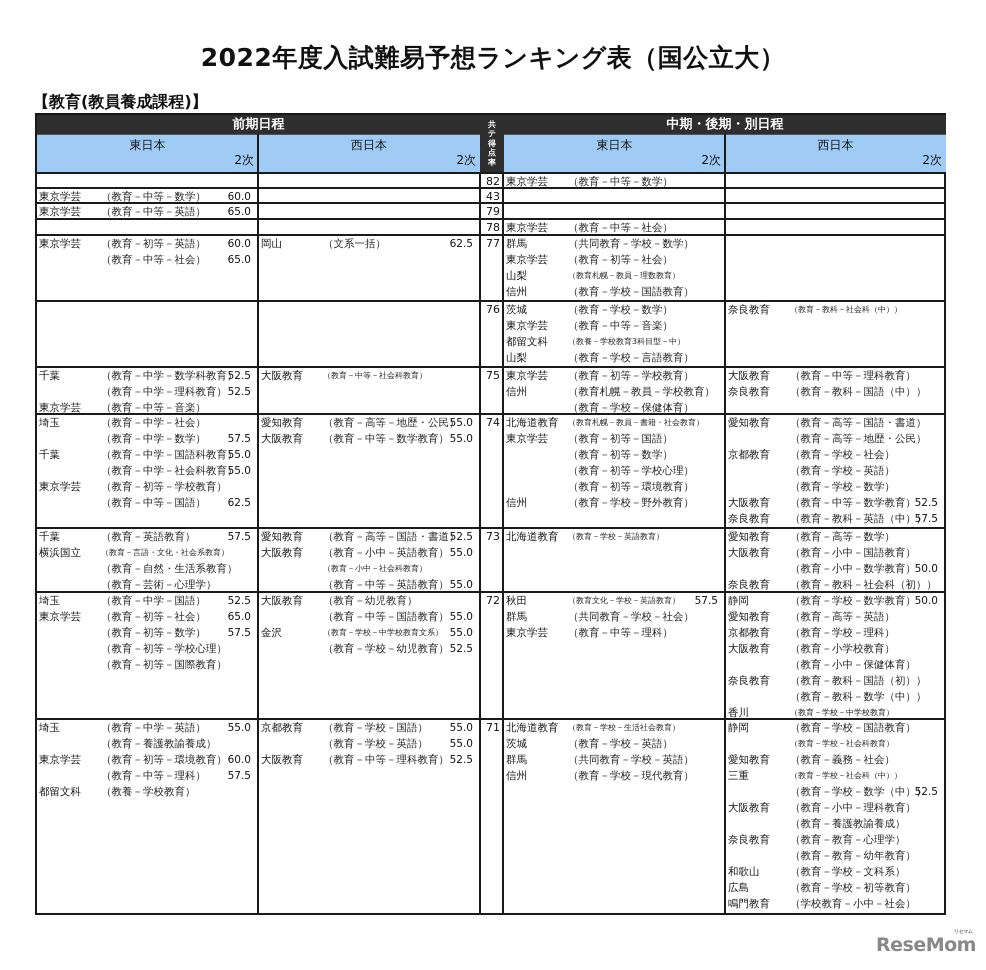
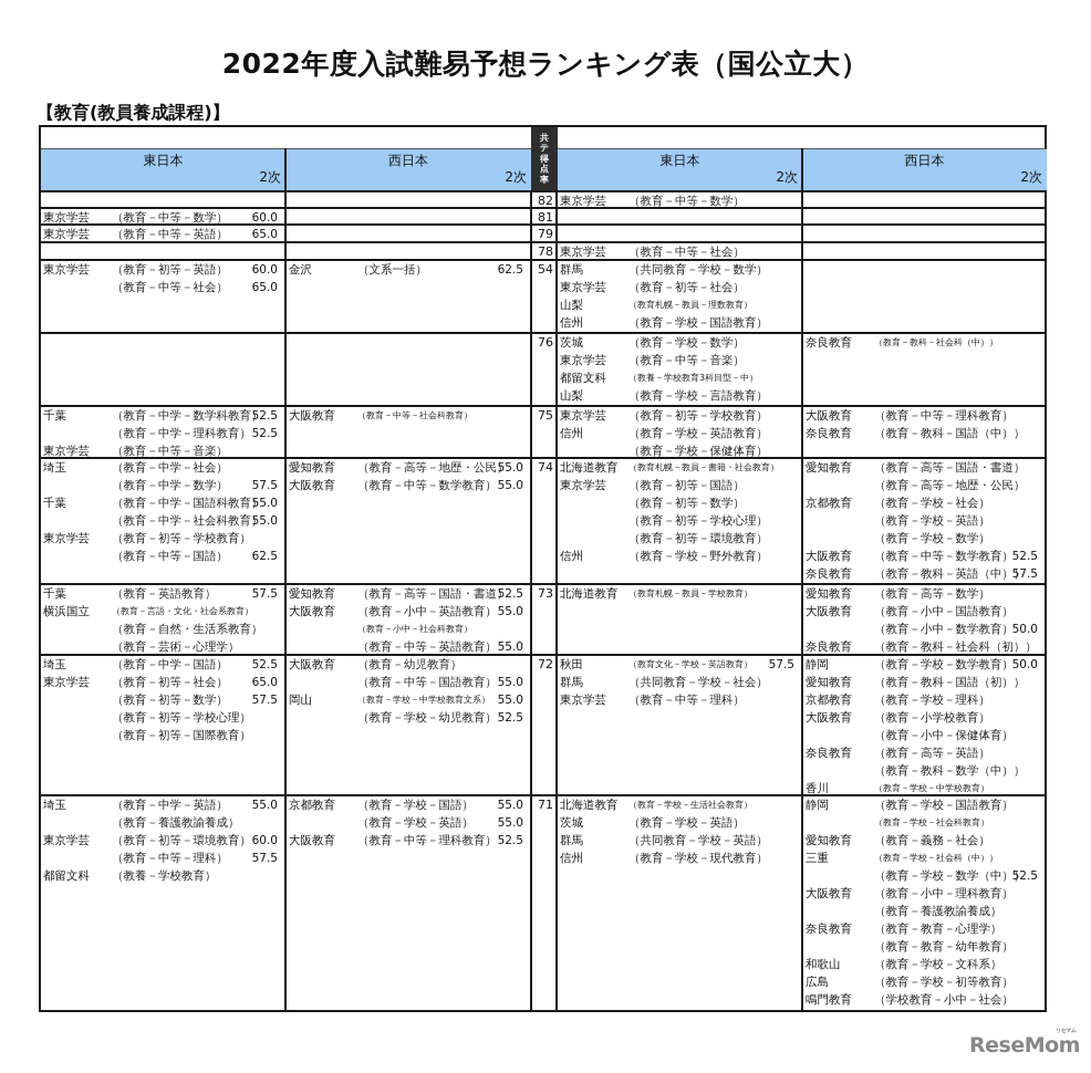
  2022年度入試難易予想ランキング表（国公立大）
  【教育(教員養成課程)】
- 前期日程
- 中期・後期・別日程
  共
  テ
  得
  点
  率
  東日本
  2次
  西日本
  2次
  東日本
  2次
  西日本
  2次
  82
  東京学芸
  （教育－中等－数学）
- 43
+ 81
  東京学芸
  （教育－中等－数学）
  60.0
  79
  東京学芸
  （教育－中等－英語）
  65.0
  78
  東京学芸
  （教育－中等－社会）
- 77
+ 54
  東京学芸
  （教育－初等－英語）
  60.0
  （教育－中等－社会）
  65.0
- 岡山
+ 金沢
  （文系一括）
  62.5
  群馬
  （共同教育－学校－数学）
  東京学芸
  （教育－初等－社会）
  山梨
  （教育札幌－教員－理数教育）
  信州
  （教育－学校－国語教育）
  76
  茨城
  （教育－学校－数学）
  東京学芸
  （教育－中等－音楽）
  都留文科
  （教養－学校教育3科目型－中）
  山梨
  （教育－学校－言語教育）
  奈良教育
  （教育－教科－社会科（中））
  75
  千葉
  （教育－中学－数学科教育）
  52.5
  （教育－中学－理科教育）
  52.5
  東京学芸
  （教育－中等－音楽）
  大阪教育
  （教育－中等－社会科教育）
  東京学芸
  （教育－初等－学校教育）
  信州
- （教育札幌－教員－学校教育）
+ （教育－学校－英語教育）
  （教育－学校－保健体育）
  大阪教育
  （教育－中等－理科教育）
  奈良教育
  （教育－教科－国語（中））
  74
  埼玉
  （教育－中学－社会）
  （教育－中学－数学）
  57.5
  千葉
  （教育－中学－国語科教育）
  55.0
  （教育－中学－社会科教育）
  55.0
  東京学芸
  （教育－初等－学校教育）
  （教育－中等－国語）
  62.5
  愛知教育
  （教育－高等－地歴・公民）
  55.0
  大阪教育
  （教育－中等－数学教育）
  55.0
  北海道教育
  （教育札幌－教員－書籍・社会教育）
  東京学芸
  （教育－初等－国語）
  （教育－初等－数学）
  （教育－初等－学校心理）
  （教育－初等－環境教育）
  信州
  （教育－学校－野外教育）
  愛知教育
  （教育－高等－国語・書道）
  （教育－高等－地歴・公民）
  京都教育
  （教育－学校－社会）
  （教育－学校－英語）
  （教育－学校－数学）
  大阪教育
  （教育－中等－数学教育）
  52.5
  奈良教育
  （教育－教科－英語（中））
  57.5
  73
  千葉
  （教育－英語教育）
  57.5
  横浜国立
  （教育－言語・文化・社会系教育）
  （教育－自然・生活系教育）
  （教育－芸術－心理学）
  愛知教育
  （教育－高等－国語・書道）
  52.5
  大阪教育
  （教育－小中－英語教育）
  55.0
  （教育－小中－社会科教育）
  （教育－中等－英語教育）
  55.0
  北海道教育
- （教育－学校－英語教育）
+ （教育札幌－教員－学校教育）
  愛知教育
  （教育－高等－数学）
  大阪教育
  （教育－小中－国語教育）
  （教育－小中－数学教育）
  50.0
  奈良教育
  （教育－教科－社会科（初））
  72
  埼玉
  （教育－中学－国語）
  52.5
  東京学芸
  （教育－初等－社会）
  65.0
  （教育－初等－数学）
  57.5
  （教育－初等－学校心理）
  （教育－初等－国際教育）
  大阪教育
  （教育－幼児教育）
  （教育－中等－国語教育）
  55.0
- 金沢
+ 岡山
  （教育－学校－中学校教育文系）
  55.0
  （教育－学校－幼児教育）
  52.5
  秋田
  （教育文化－学校－英語教育）
  57.5
  群馬
  （共同教育－学校－社会）
  東京学芸
  （教育－中等－理科）
  静岡
  （教育－学校－数学教育）
  50.0
  愛知教育
- （教育－高等－英語）
+ （教育－教科－国語（初））
  京都教育
  （教育－学校－理科）
  大阪教育
  （教育－小学校教育）
  （教育－小中－保健体育）
  奈良教育
- （教育－教科－国語（初））
+ （教育－高等－英語）
  （教育－教科－数学（中））
  香川
  （教育－学校－中学校教育）
  71
  埼玉
  （教育－中学－英語）
  55.0
  （教育－養護教諭養成）
  東京学芸
  （教育－初等－環境教育）
  60.0
  （教育－中等－理科）
  57.5
  都留文科
  （教養－学校教育）
  京都教育
  （教育－学校－国語）
  55.0
  （教育－学校－英語）
  55.0
  大阪教育
  （教育－中等－理科教育）
  52.5
  北海道教育
  （教育－学校－生活社会教育）
  茨城
  （教育－学校－英語）
  群馬
  （共同教育－学校－英語）
  信州
  （教育－学校－現代教育）
  静岡
  （教育－学校－国語教育）
  （教育－学校－社会科教育）
  愛知教育
  （教育－義務－社会）
  三重
  （教育－学校－社会科（中））
  （教育－学校－数学（中））
  52.5
  大阪教育
  （教育－小中－理科教育）
  （教育－養護教諭養成）
  奈良教育
  （教育－教育－心理学）
  （教育－教育－幼年教育）
  和歌山
  （教育－学校－文科系）
  広島
  （教育－学校－初等教育）
  鳴門教育
  （学校教育－小中－社会）
  ReseMom
